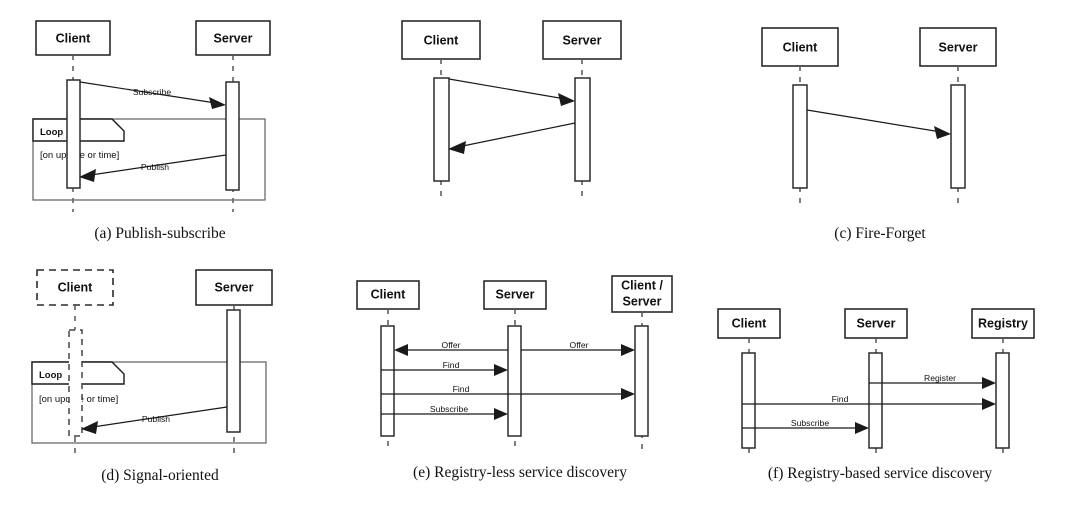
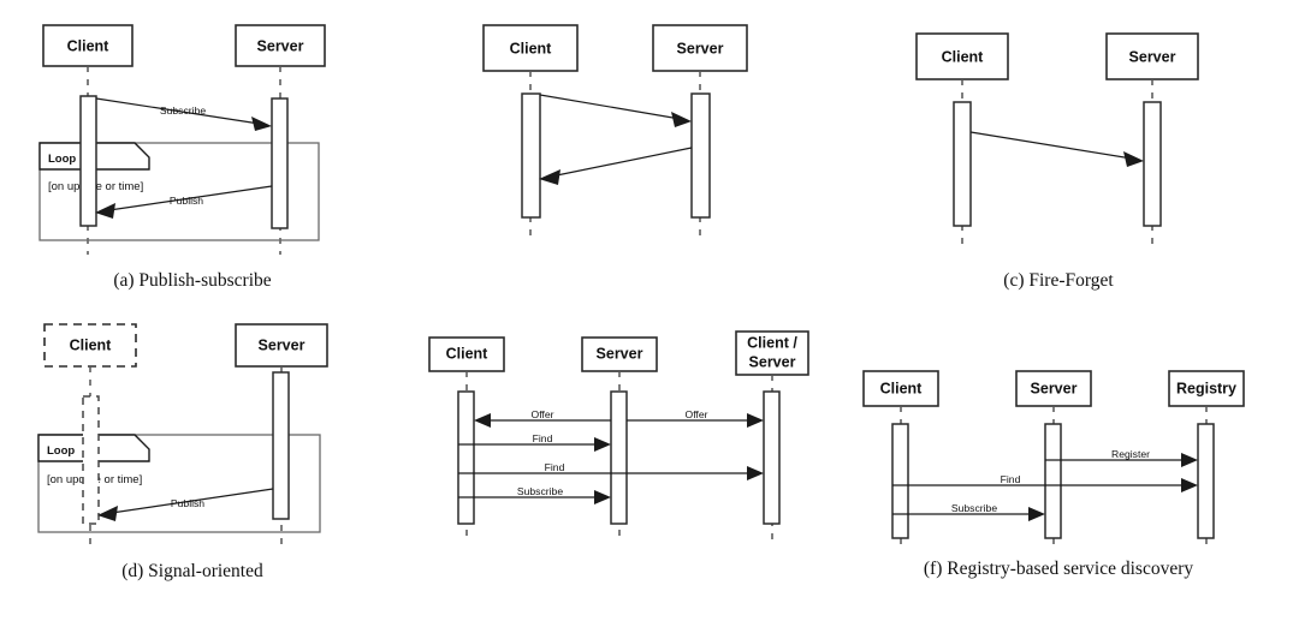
  Client
  Server
  Loop
  [on upe or time]
  Subscribe
  Publish
  (a) Publish-subscribe
  Client
  Server
  Client
  Server
  (c) Fire-Forget
  Client
  Server
  Loop
  [on upd or time]
  Publish
  (d) Signal-oriented
  Client
  Server
  Client /
  Server
  Offer
  Offer
  Find
  Find
  Subscribe
- (e) Registry-less service discovery
  Client
  Server
  Registry
  Register
  Find
  Subscribe
  (f) Registry-based service discovery
